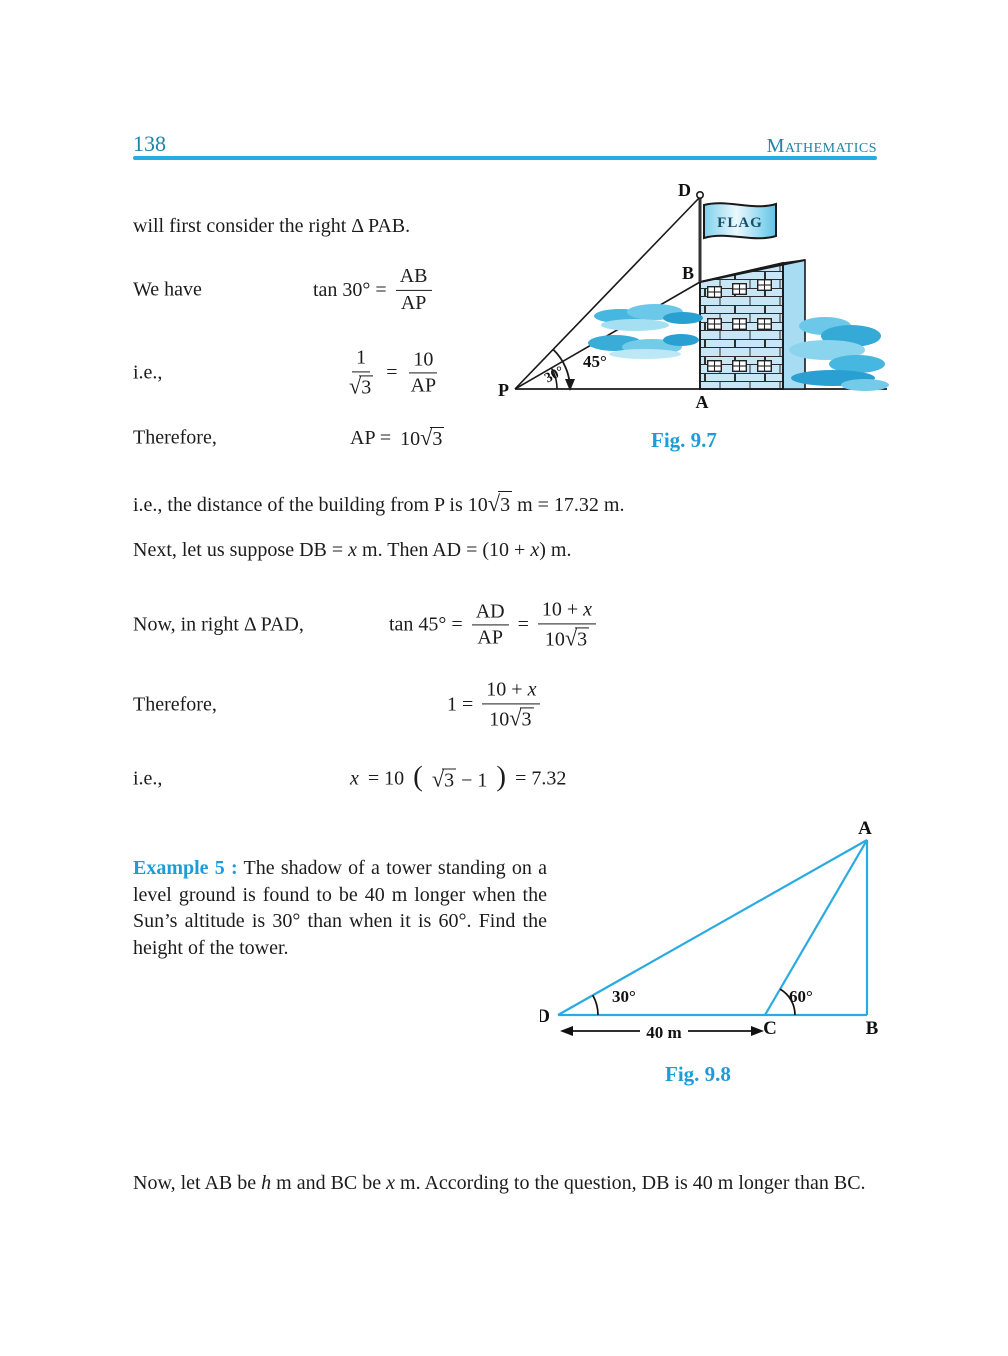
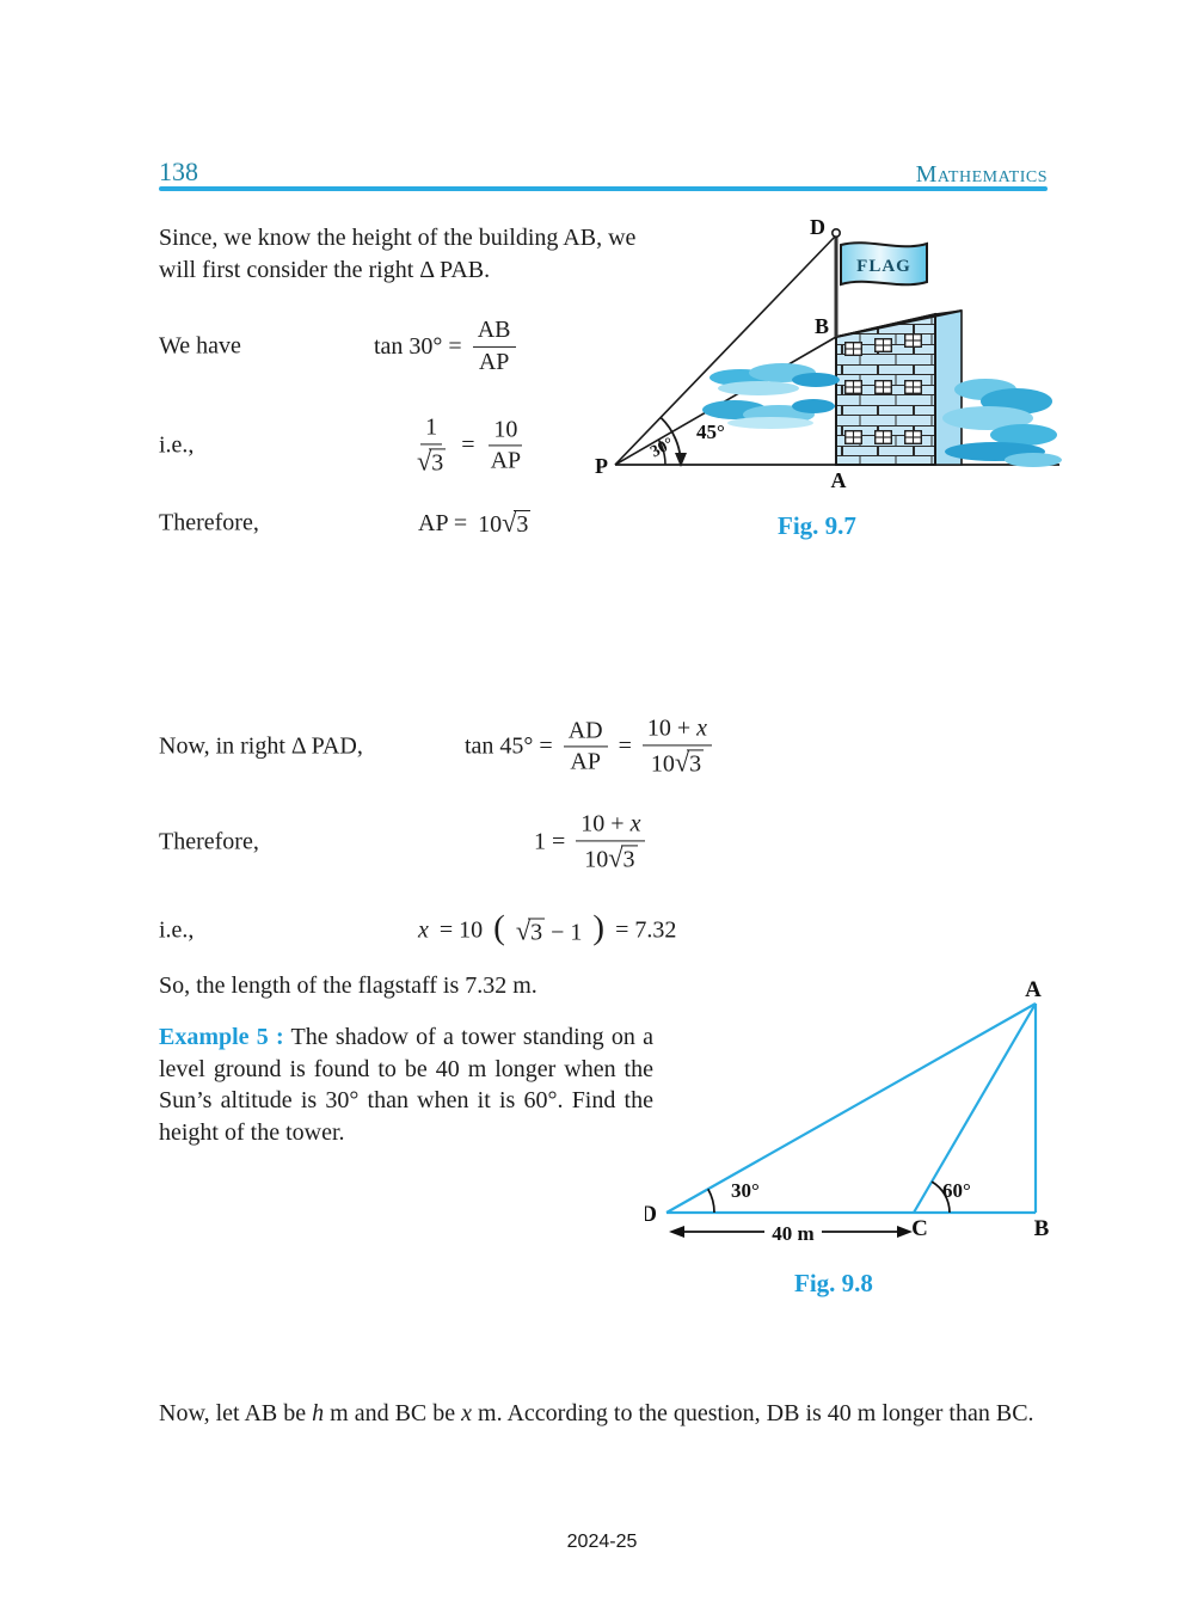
  138
  Mathematics
+ Since, we know the height of the building AB, we
  will first consider the right Δ PAB.
  FLAG
  D
  B
  P
  A
  45°
  Fig. 9.7
  We have
  tan 30° =
  AB
  AP
  i.e.,
  1
  √3
  =
  10
  AP
  Therefore,
  AP =
  10√3
- i.e., the distance of the building from P is 10√3 m = 17.32 m.
- Next, let us suppose DB = x m. Then AD = (10 + x) m.
  Now, in right Δ PAD,
  tan 45° =
  AD
  AP
  =
  10 + x
  10√3
  Therefore,
  1 =
  10 + x
  10√3
  i.e.,
  x
  = 10
  (
  √3 − 1
  )
  = 7.32
+ So, the length of the flagstaff is 7.32 m.
  Example 5 : The shadow of a tower standing on a level ground is found to be 40 m longer when the Sun’s altitude is 30° than when it is 60°. Find the height of the tower.
  40 m
  A
  D
  C
  B
  30°
  60°
  Fig. 9.8
  Now, let AB be h m and BC be x m. According to the question, DB is 40 m longer than BC.
+ 2024-25
